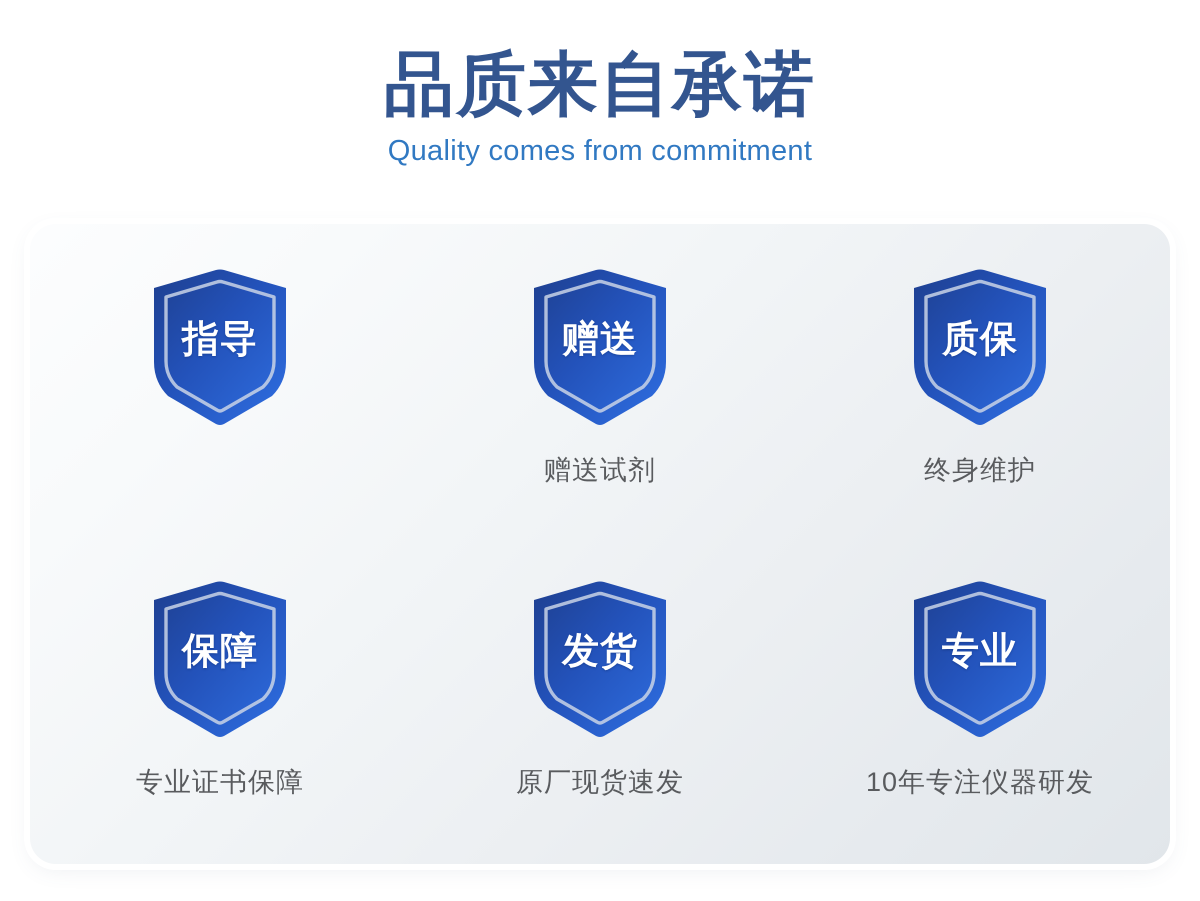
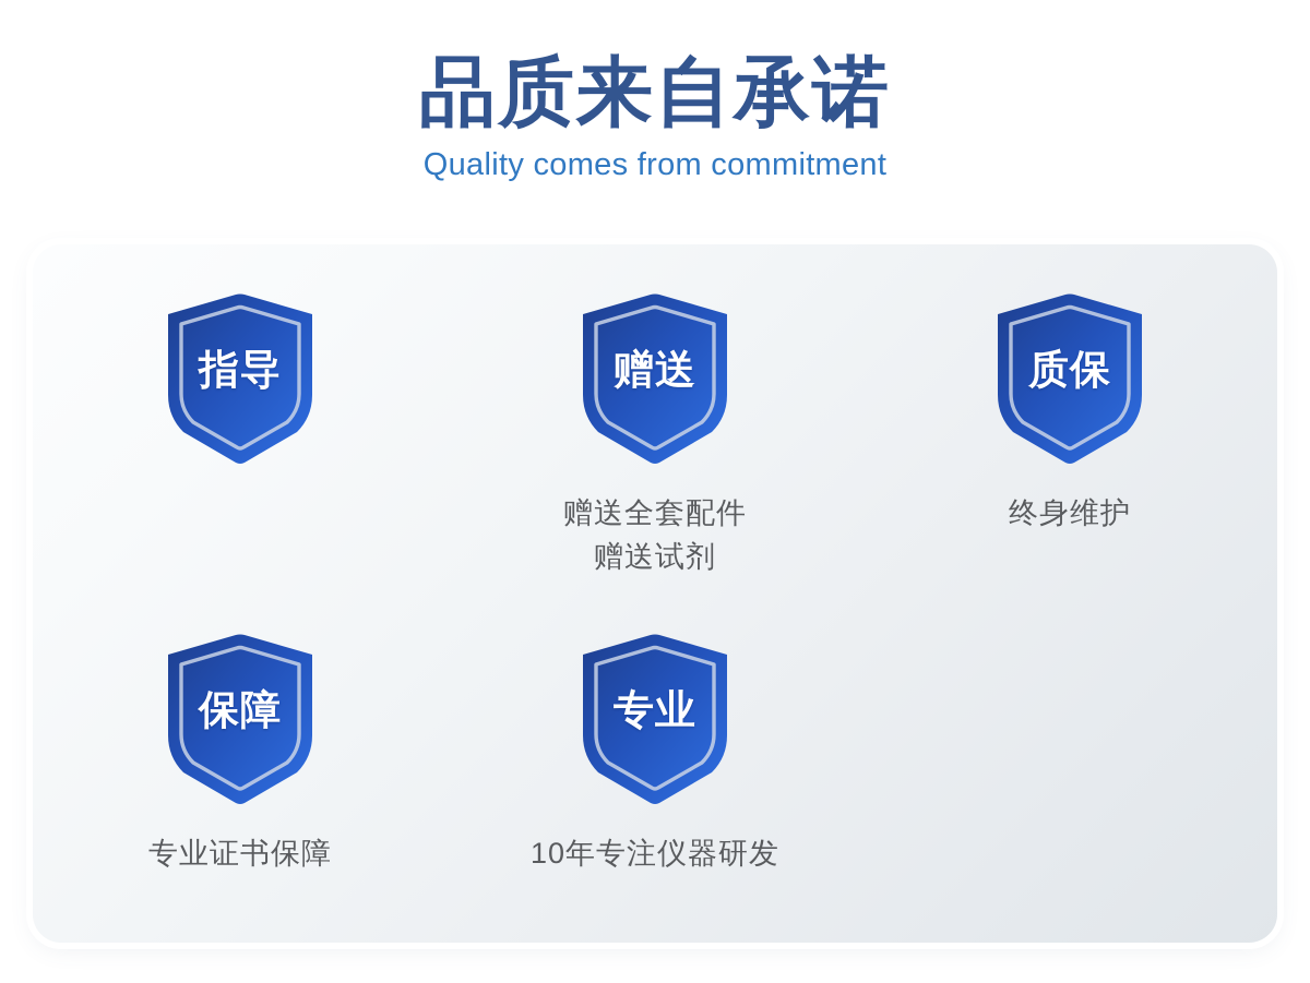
  品质来自承诺
  Quality comes from commitment
  指导
  赠送
+ 赠送全套配件
  赠送试剂
  质保
  终身维护
  保障
  专业证书保障
- 发货
- 原厂现货速发
  专业
  10年专注仪器研发
